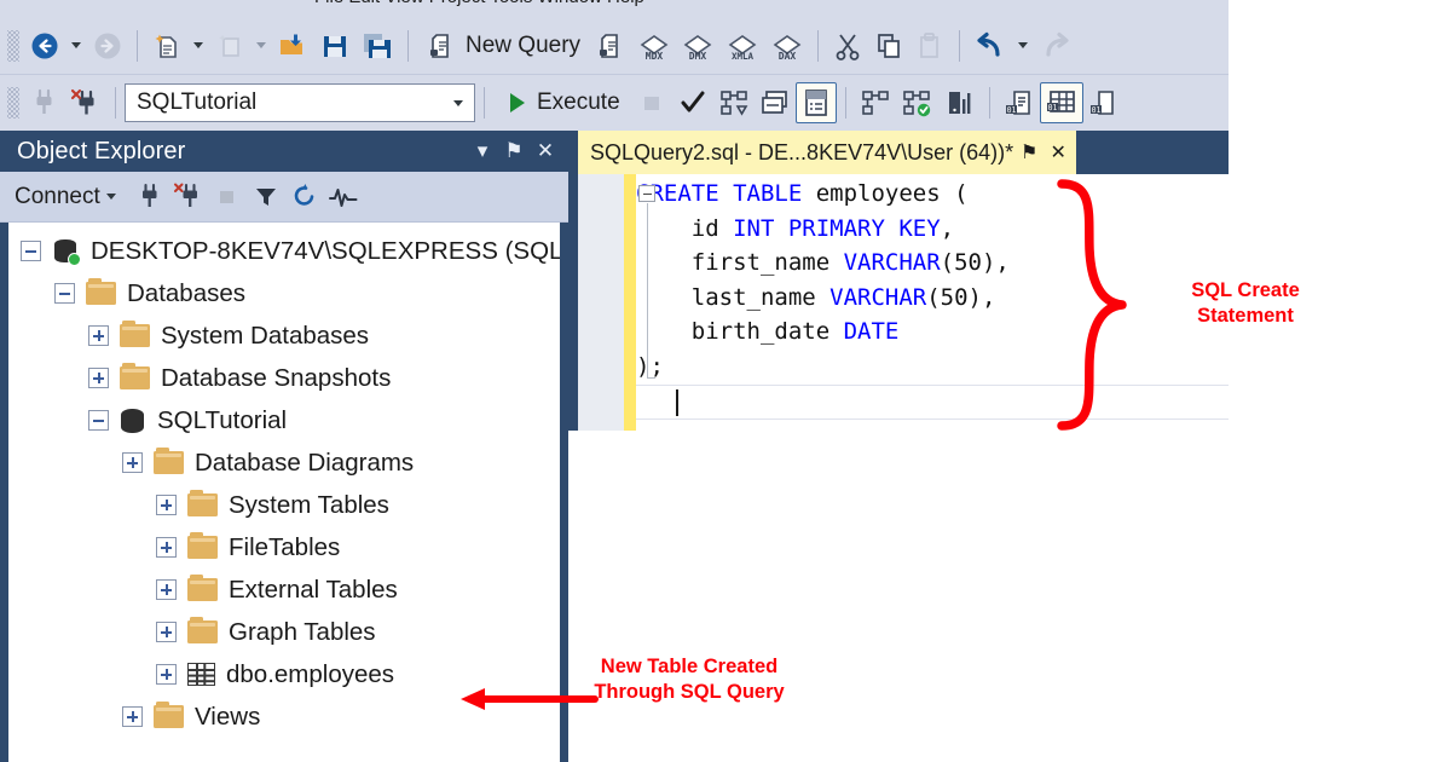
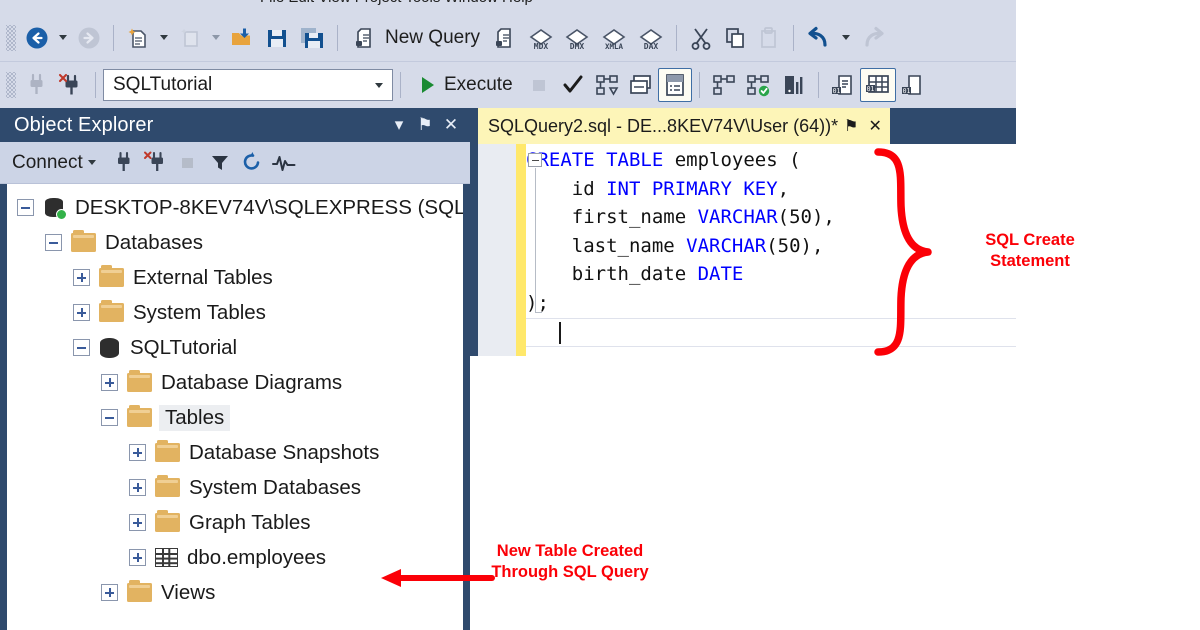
  New Query
  MDX
  DMX
  XMLA
  DAX
  SQLTutorial
  Execute
  01
  01
  01
  Object Explorer
  ▾
  ⚑
  ✕
  Connect
  DESKTOP-8KEV74V\SQLEXPRESS (SQL
  Databases
- System Databases
+ External Tables
- Database Snapshots
+ System Tables
  SQLTutorial
  Database Diagrams
+ Tables
- System Tables
+ Database Snapshots
- FileTables
- External Tables
+ System Databases
  Graph Tables
  dbo.employees
  Views
  SQLQuery2.sql - DE...8KEV74V\User (64))*
  ⚑
  ✕
  REATE TABLE employees (
  id INT PRIMARY KEY,
  first_name VARCHAR(50),
  last_name VARCHAR(50),
  birth_date DATE
  );
  SQL Create Statement
  New Table Created Through SQL Query
